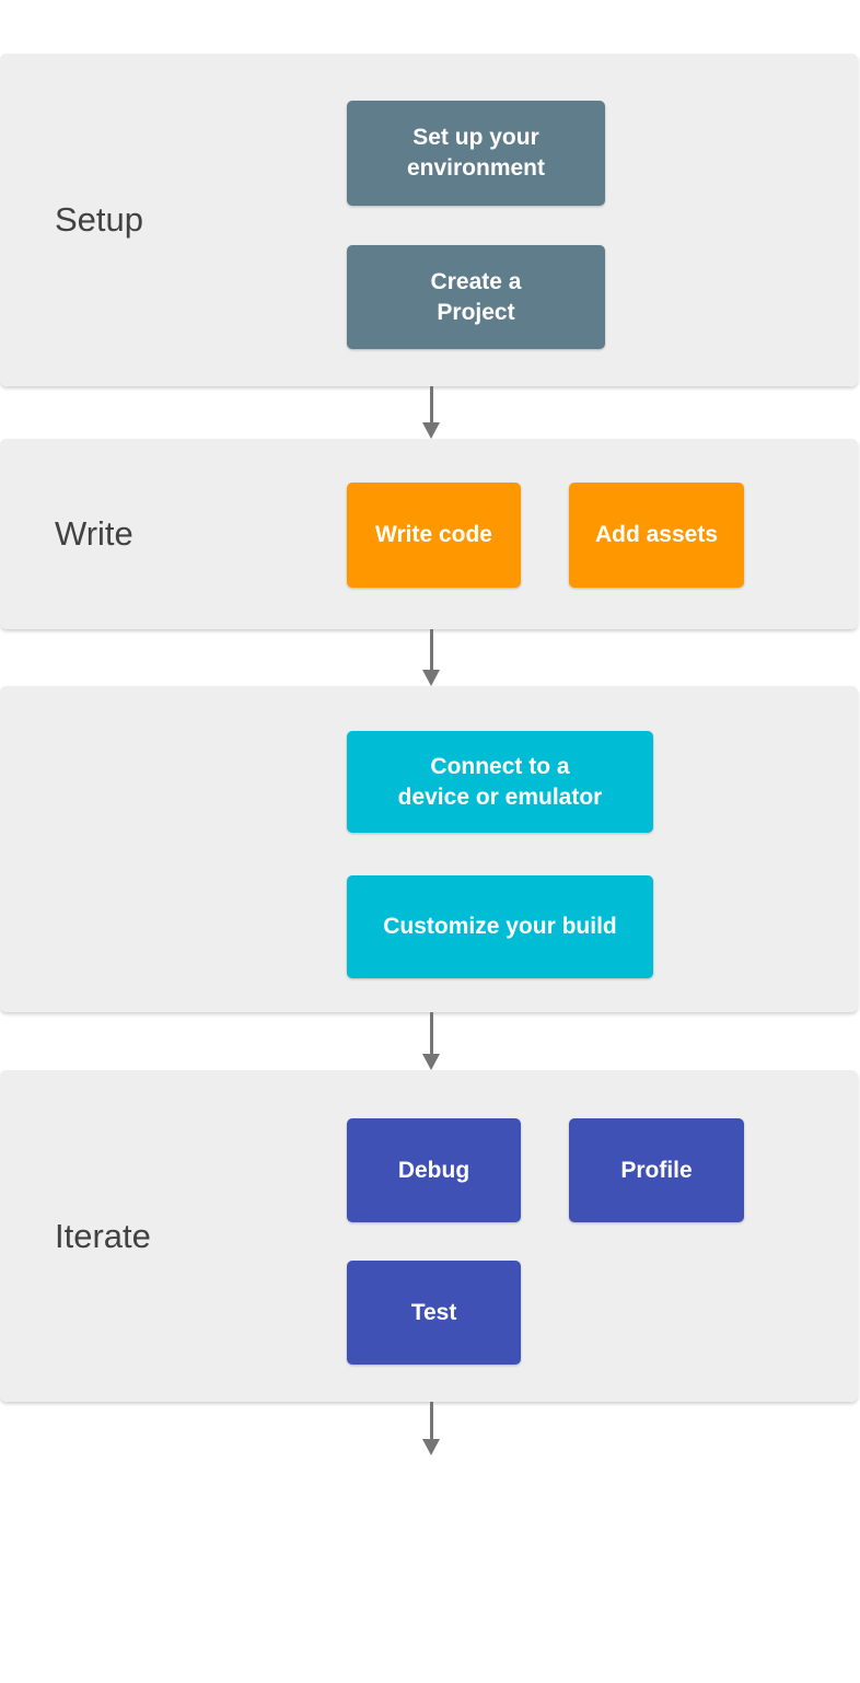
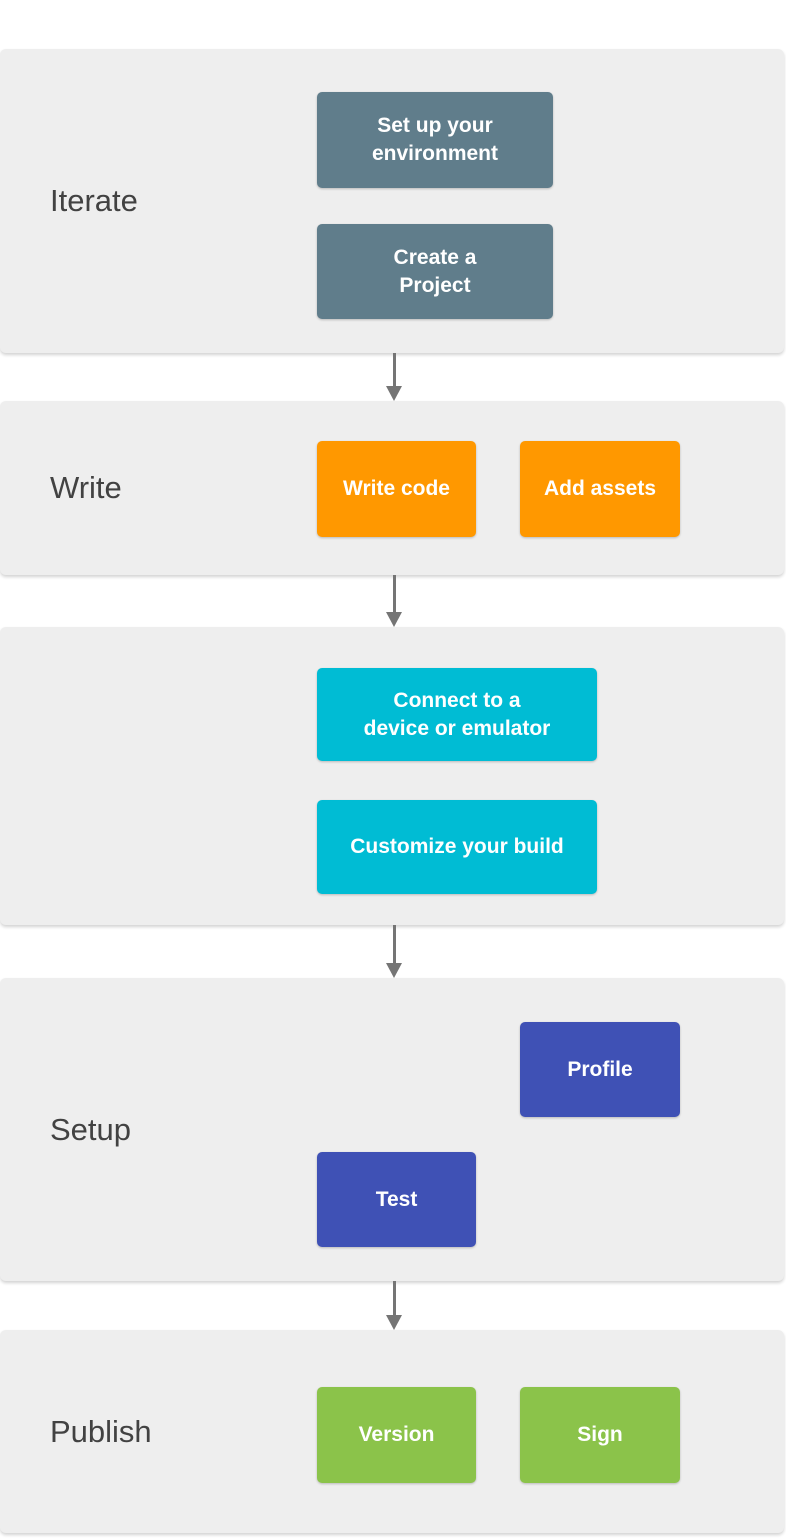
- Setup
+ Iterate
  Set up your
  environment
  Create a
  Project
  Write
  Write code
  Add assets
  Connect to a
  device or emulator
  Customize your build
- Iterate
+ Setup
- Debug
  Profile
  Test
+ Publish
+ Version
+ Sign
